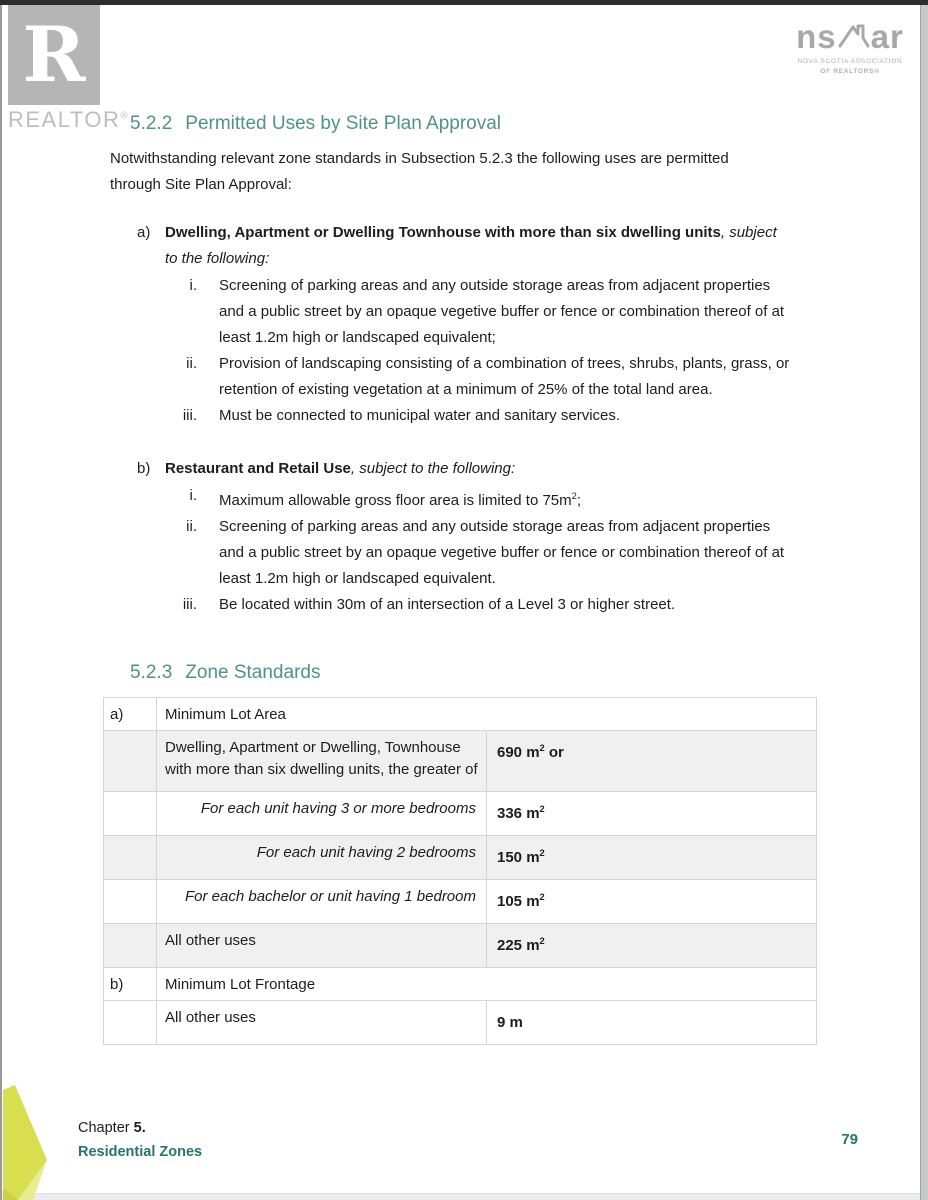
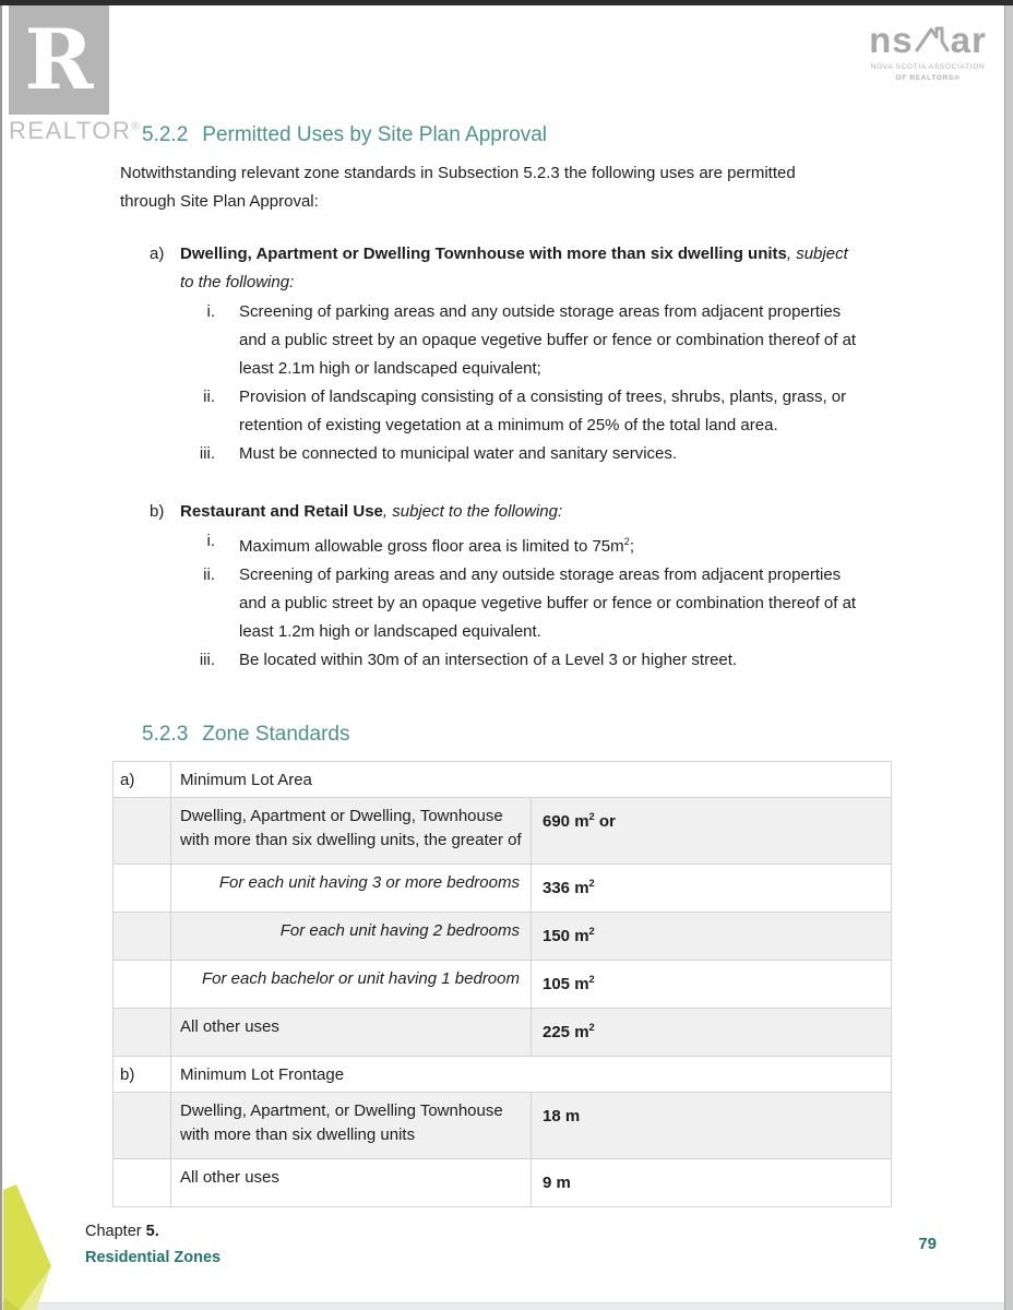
  R
  REALTOR®
  ns
  ar
  5.2.2 Permitted Uses by Site Plan Approval
  Notwithstanding relevant zone standards in Subsection 5.2.3 the following uses are permitted through Site Plan Approval:
  a)
  Dwelling, Apartment or Dwelling Townhouse with more than six dwelling units, subject to the following:
  i.
- Screening of parking areas and any outside storage areas from adjacent properties and a public street by an opaque vegetive buffer or fence or combination thereof of at least 1.2m high or landscaped equivalent;
+ Screening of parking areas and any outside storage areas from adjacent properties and a public street by an opaque vegetive buffer or fence or combination thereof of at least 2.1m high or landscaped equivalent;
  ii.
- Provision of landscaping consisting of a combination of trees, shrubs, plants, grass, or retention of existing vegetation at a minimum of 25% of the total land area.
+ Provision of landscaping consisting of a consisting of trees, shrubs, plants, grass, or retention of existing vegetation at a minimum of 25% of the total land area.
  iii.
  Must be connected to municipal water and sanitary services.
  b)
  Restaurant and Retail Use, subject to the following:
  i.
  Maximum allowable gross floor area is limited to 75m2;
  ii.
  Screening of parking areas and any outside storage areas from adjacent properties and a public street by an opaque vegetive buffer or fence or combination thereof of at least 1.2m high or landscaped equivalent.
  iii.
  Be located within 30m of an intersection of a Level 3 or higher street.
  5.2.3 Zone Standards
  a)	Minimum Lot Area
  	Dwelling, Apartment or Dwelling, Townhouse with more than six dwelling units, the greater of	690 m2 or
  	For each unit having 3 or more bedrooms	336 m2
  	For each unit having 2 bedrooms	150 m2
  	For each bachelor or unit having 1 bedroom	105 m2
  	All other uses	225 m2
  b)	Minimum Lot Frontage
+ 	Dwelling, Apartment, or Dwelling Townhouse with more than six dwelling units	18 m
  	All other uses	9 m
  Chapter 5.
  Residential Zones
  79
